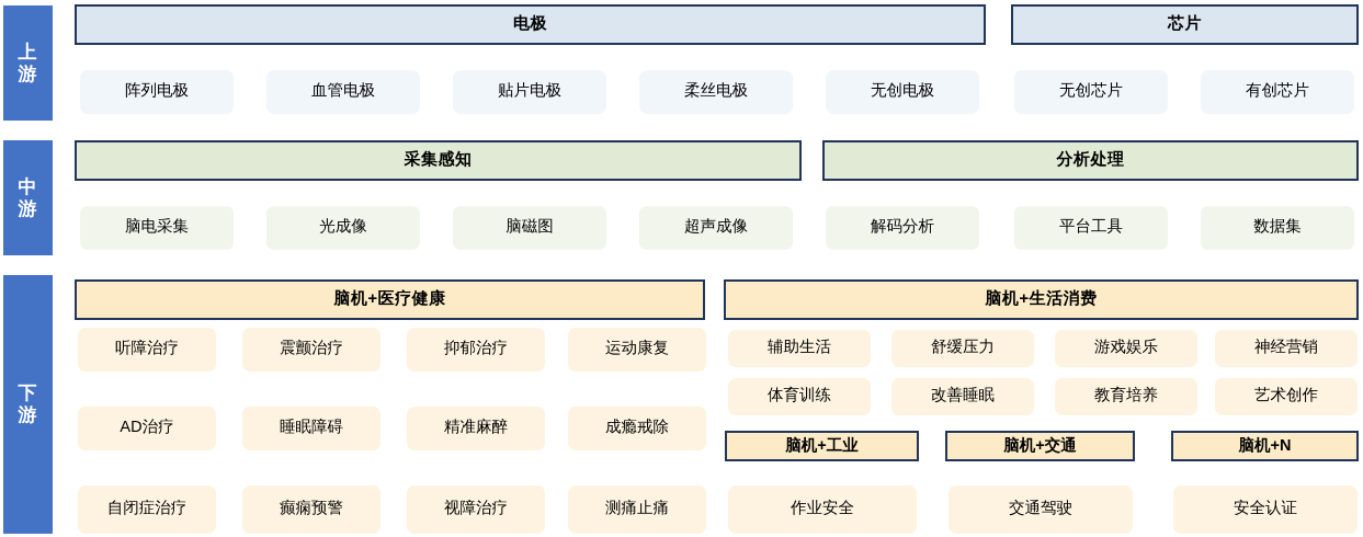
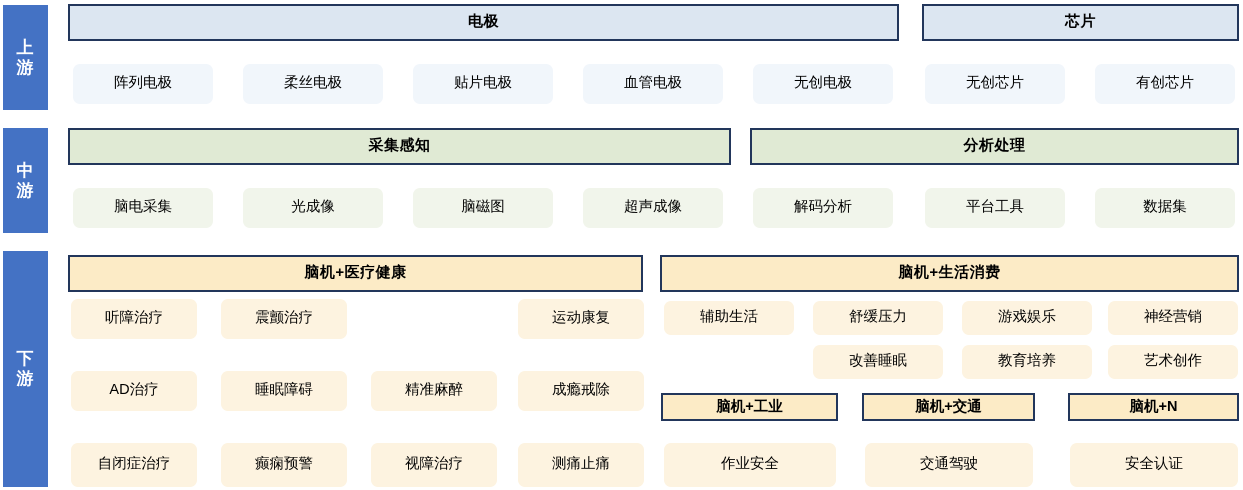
  上游
  中游
  下游
  电极
  芯片
  阵列电极
- 血管电极
+ 柔丝电极
  贴片电极
- 柔丝电极
+ 血管电极
  无创电极
  无创芯片
  有创芯片
  采集感知
  分析处理
  脑电采集
  光成像
  脑磁图
  超声成像
  解码分析
  平台工具
  数据集
  脑机+医疗健康
  听障治疗
  震颤治疗
- 抑郁治疗
  运动康复
  AD治疗
  睡眠障碍
  精准麻醉
  成瘾戒除
  自闭症治疗
  癫痫预警
  视障治疗
  测痛止痛
  脑机+生活消费
  辅助生活
  舒缓压力
  游戏娱乐
  神经营销
- 体育训练
  改善睡眠
  教育培养
  艺术创作
  脑机+工业
  脑机+交通
  脑机+N
  作业安全
  交通驾驶
  安全认证
